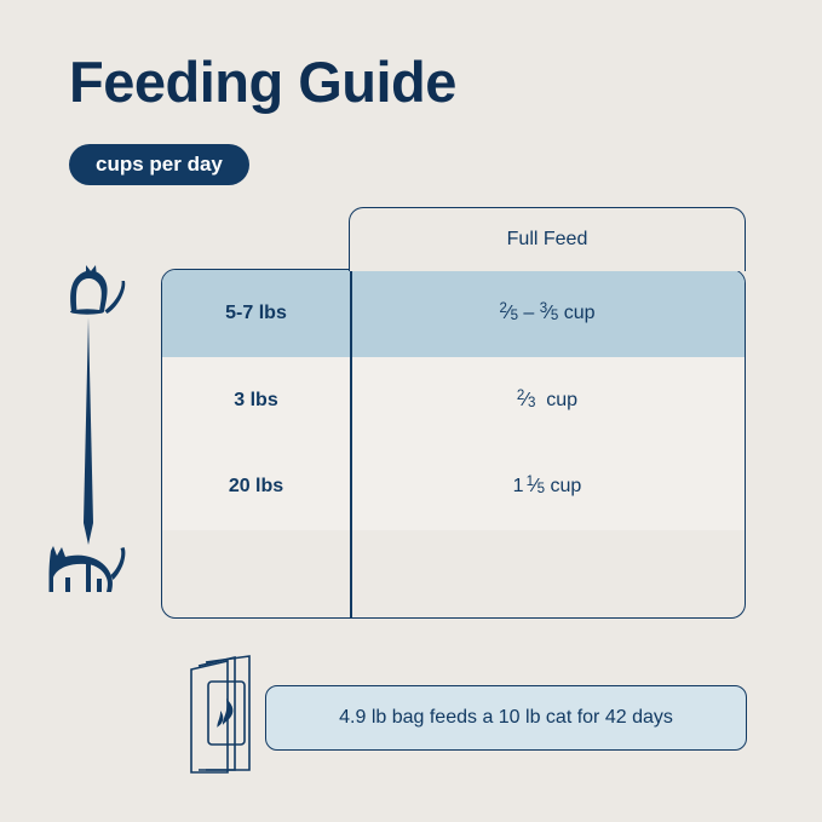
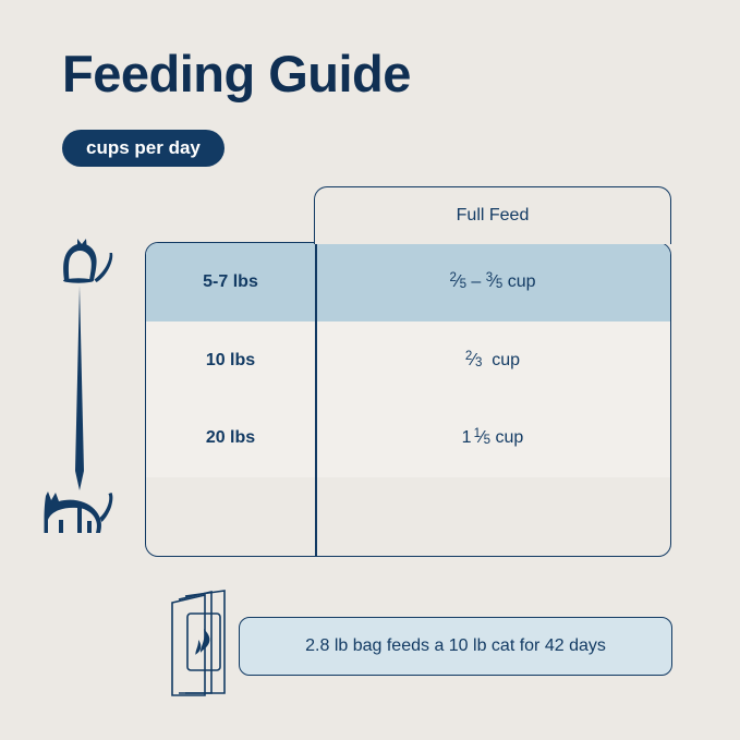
  Feeding Guide
  cups per day
  Full Feed
  5-7 lbs
  2⁄5 – 3⁄5
  cup
- 3 lbs
+ 10 lbs
  2⁄3
  cup
  20 lbs
  1
  1⁄5
  cup
- 4.9 lb bag feeds a 10 lb cat for 42 days
+ 2.8 lb bag feeds a 10 lb cat for 42 days
